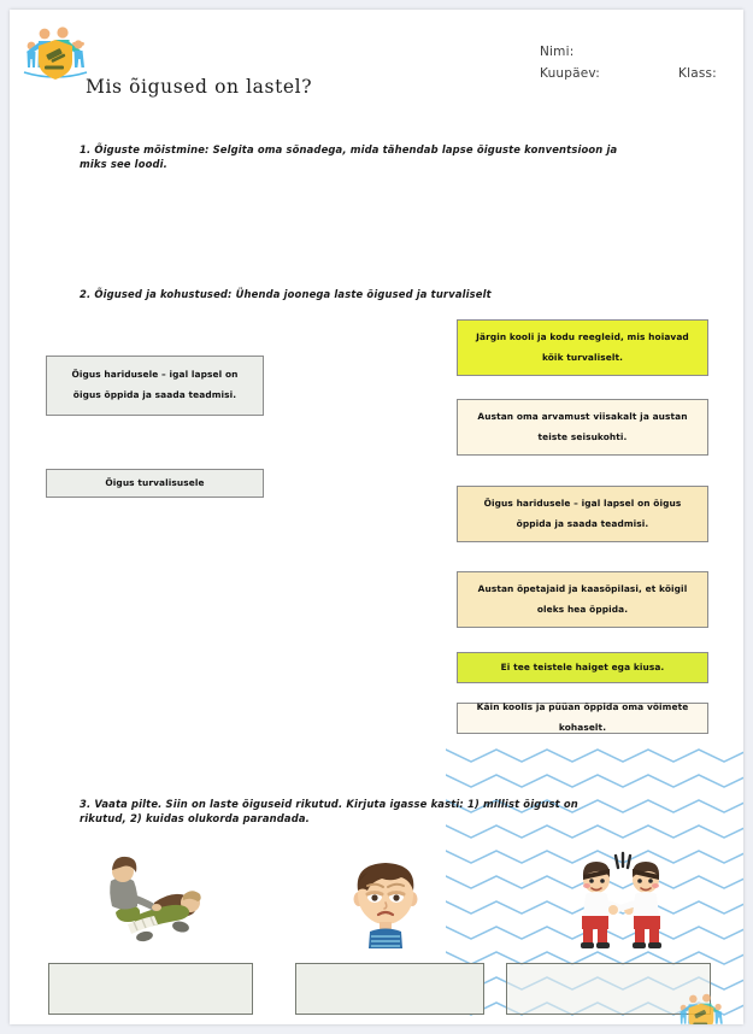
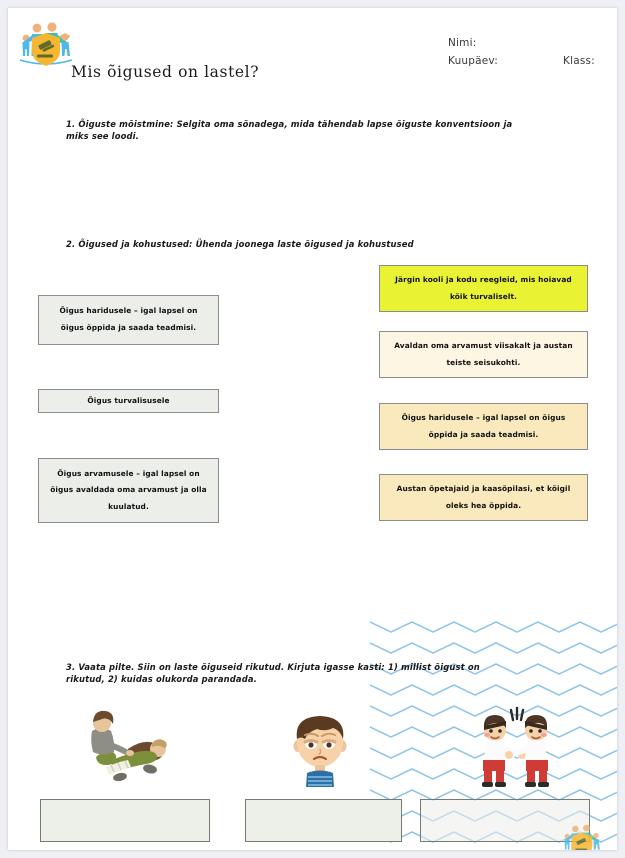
  Mis õigused on lastel?
  Nimi:
  Kuupäev:
  Klass:
  1. Õiguste mõistmine: Selgita oma sõnadega, mida tähendab lapse õiguste konventsioon ja miks see loodi.
- 2. Õigused ja kohustused: Ühenda joonega laste õigused ja turvaliselt
+ 2. Õigused ja kohustused: Ühenda joonega laste õigused ja kohustused
  3. Vaata pilte. Siin on laste õiguseid rikutud. Kirjuta igasse kasti: 1) millist õigust on rikutud, 2) kuidas olukorda parandada.
  Õigus haridusele – igal lapsel on õigus õppida ja saada teadmisi.
  Õigus turvalisusele
+ Õigus arvamusele – igal lapsel on õigus avaldada oma arvamust ja olla kuulatud.
  Järgin kooli ja kodu reegleid, mis hoiavad kõik turvaliselt.
- Austan oma arvamust viisakalt ja austan teiste seisukohti.
+ Avaldan oma arvamust viisakalt ja austan teiste seisukohti.
  Õigus haridusele – igal lapsel on õigus õppida ja saada teadmisi.
  Austan õpetajaid ja kaasõpilasi, et kõigil oleks hea õppida.
- Ei tee teistele haiget ega kiusa.
- Käin koolis ja püüan õppida oma võimete kohaselt.
